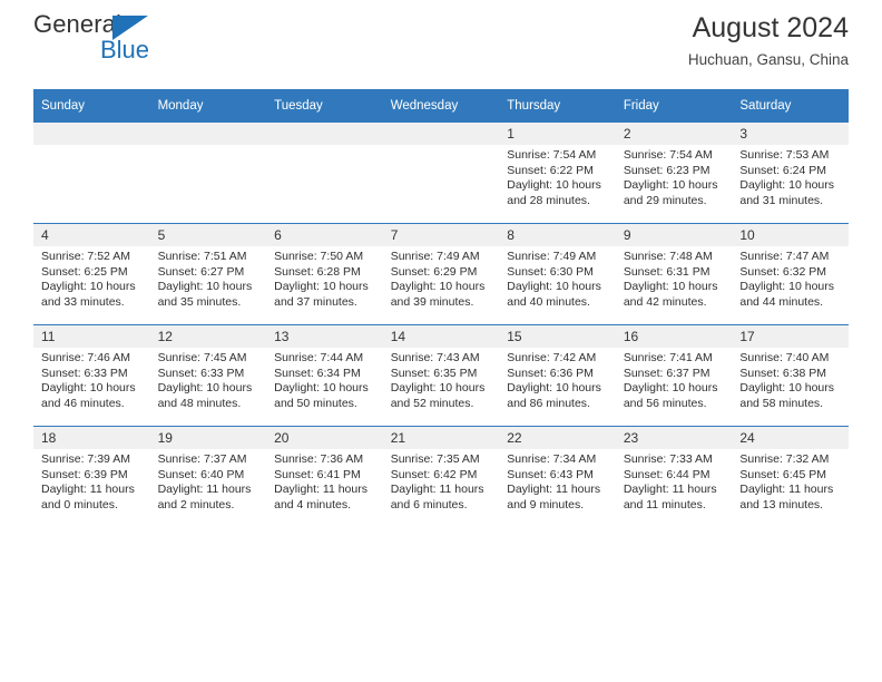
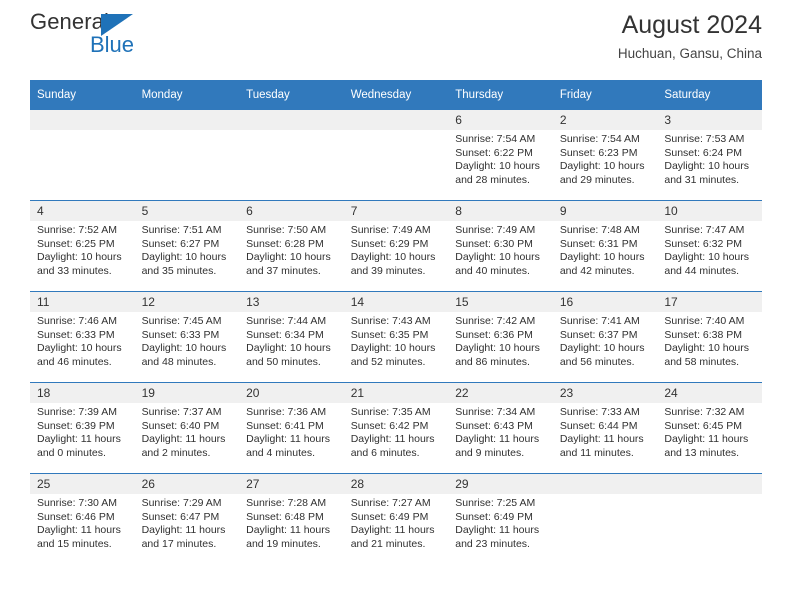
  General
  Blue
  August 2024
  Huchuan, Gansu, China
  Sunday	Monday	Tuesday	Wednesday	Thursday	Friday	Saturday
- 				1 Sunrise: 7:54 AM Sunset: 6:22 PM Daylight: 10 hours and 28 minutes.	2 Sunrise: 7:54 AM Sunset: 6:23 PM Daylight: 10 hours and 29 minutes.	3 Sunrise: 7:53 AM Sunset: 6:24 PM Daylight: 10 hours and 31 minutes.
+ 				6 Sunrise: 7:54 AM Sunset: 6:22 PM Daylight: 10 hours and 28 minutes.	2 Sunrise: 7:54 AM Sunset: 6:23 PM Daylight: 10 hours and 29 minutes.	3 Sunrise: 7:53 AM Sunset: 6:24 PM Daylight: 10 hours and 31 minutes.
  4 Sunrise: 7:52 AM Sunset: 6:25 PM Daylight: 10 hours and 33 minutes.	5 Sunrise: 7:51 AM Sunset: 6:27 PM Daylight: 10 hours and 35 minutes.	6 Sunrise: 7:50 AM Sunset: 6:28 PM Daylight: 10 hours and 37 minutes.	7 Sunrise: 7:49 AM Sunset: 6:29 PM Daylight: 10 hours and 39 minutes.	8 Sunrise: 7:49 AM Sunset: 6:30 PM Daylight: 10 hours and 40 minutes.	9 Sunrise: 7:48 AM Sunset: 6:31 PM Daylight: 10 hours and 42 minutes.	10 Sunrise: 7:47 AM Sunset: 6:32 PM Daylight: 10 hours and 44 minutes.
  11 Sunrise: 7:46 AM Sunset: 6:33 PM Daylight: 10 hours and 46 minutes.	12 Sunrise: 7:45 AM Sunset: 6:33 PM Daylight: 10 hours and 48 minutes.	13 Sunrise: 7:44 AM Sunset: 6:34 PM Daylight: 10 hours and 50 minutes.	14 Sunrise: 7:43 AM Sunset: 6:35 PM Daylight: 10 hours and 52 minutes.	15 Sunrise: 7:42 AM Sunset: 6:36 PM Daylight: 10 hours and 86 minutes.	16 Sunrise: 7:41 AM Sunset: 6:37 PM Daylight: 10 hours and 56 minutes.	17 Sunrise: 7:40 AM Sunset: 6:38 PM Daylight: 10 hours and 58 minutes.
  18 Sunrise: 7:39 AM Sunset: 6:39 PM Daylight: 11 hours and 0 minutes.	19 Sunrise: 7:37 AM Sunset: 6:40 PM Daylight: 11 hours and 2 minutes.	20 Sunrise: 7:36 AM Sunset: 6:41 PM Daylight: 11 hours and 4 minutes.	21 Sunrise: 7:35 AM Sunset: 6:42 PM Daylight: 11 hours and 6 minutes.	22 Sunrise: 7:34 AM Sunset: 6:43 PM Daylight: 11 hours and 9 minutes.	23 Sunrise: 7:33 AM Sunset: 6:44 PM Daylight: 11 hours and 11 minutes.	24 Sunrise: 7:32 AM Sunset: 6:45 PM Daylight: 11 hours and 13 minutes.
+ 25 Sunrise: 7:30 AM Sunset: 6:46 PM Daylight: 11 hours and 15 minutes.	26 Sunrise: 7:29 AM Sunset: 6:47 PM Daylight: 11 hours and 17 minutes.	27 Sunrise: 7:28 AM Sunset: 6:48 PM Daylight: 11 hours and 19 minutes.	28 Sunrise: 7:27 AM Sunset: 6:49 PM Daylight: 11 hours and 21 minutes.	29 Sunrise: 7:25 AM Sunset: 6:49 PM Daylight: 11 hours and 23 minutes.
